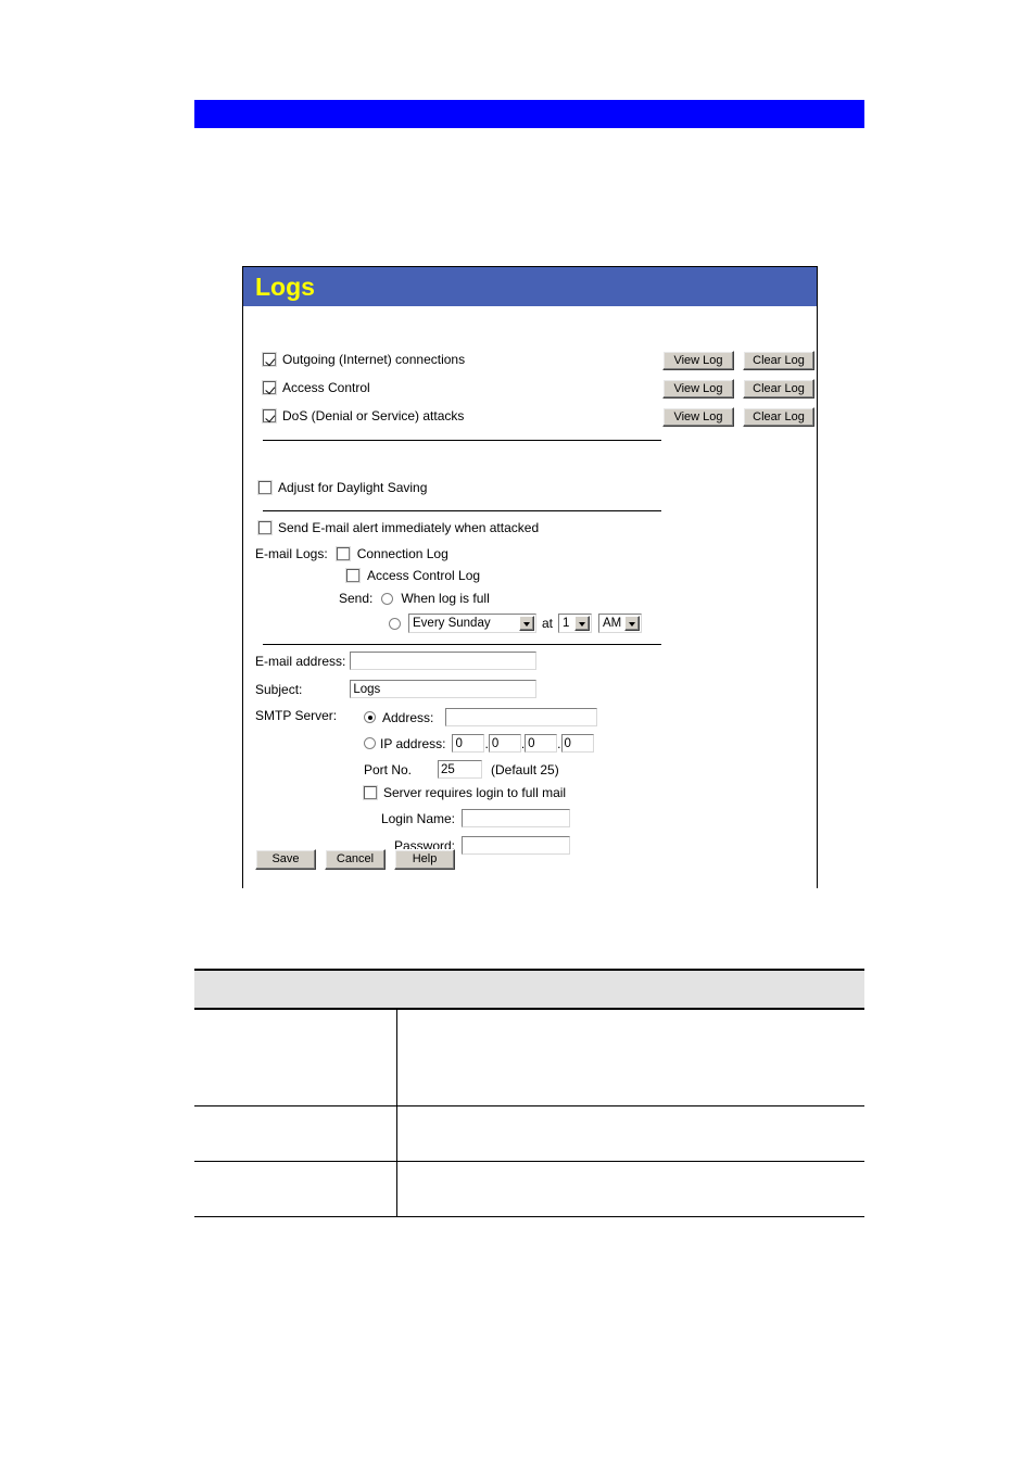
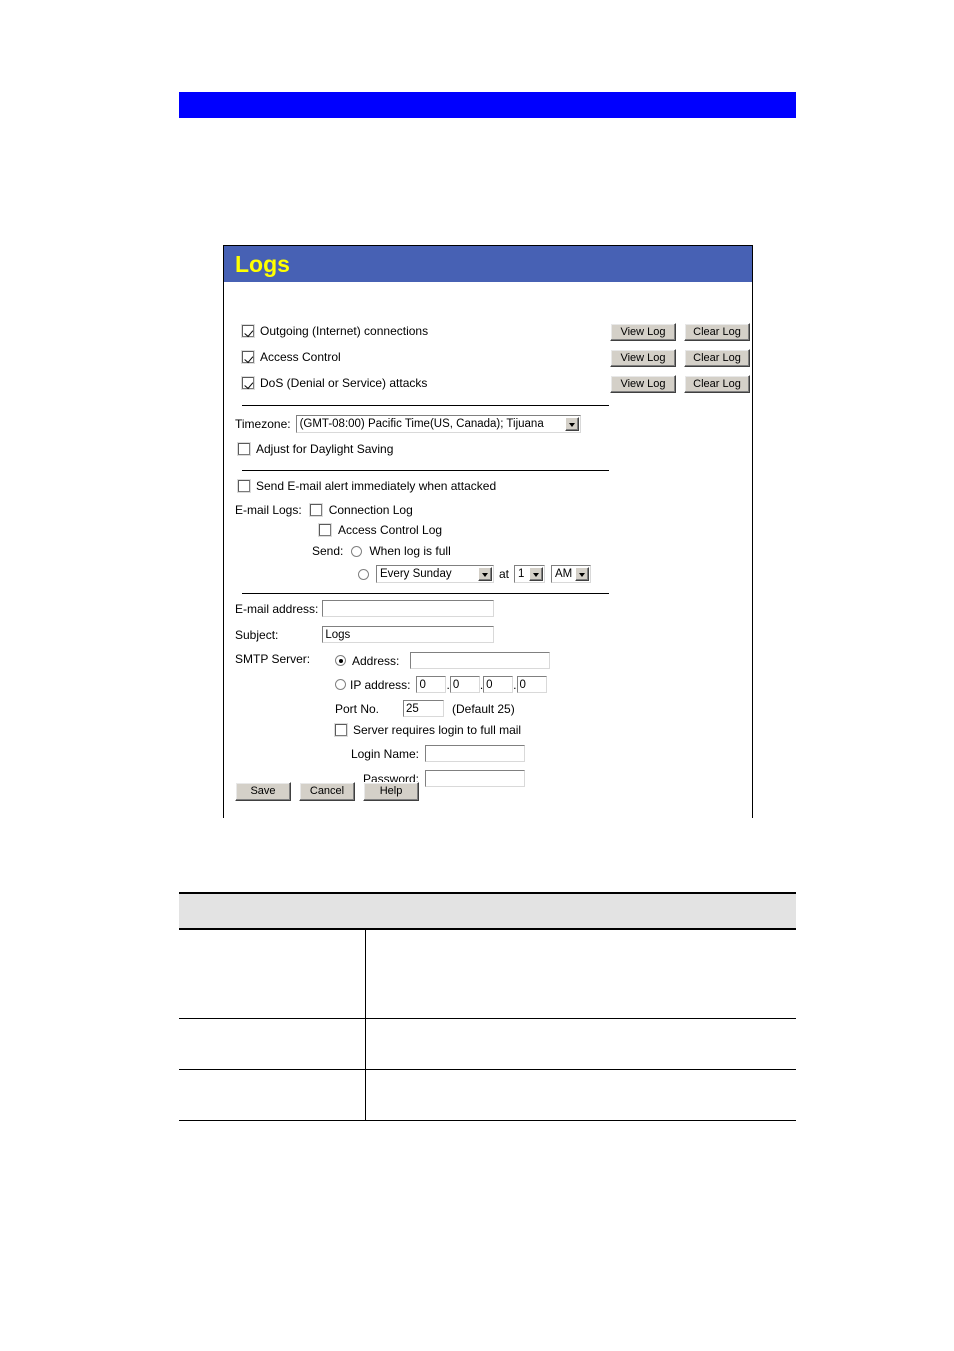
  Logs
  Outgoing (Internet) connections
  View Log
  Clear Log
  Access Control
  View Log
  Clear Log
  DoS (Denial or Service) attacks
  View Log
  Clear Log
+ Timezone:
+ (GMT-08:00) Pacific Time(US, Canada); Tijuana
  Adjust for Daylight Saving
  Send E-mail alert immediately when attacked
  E-mail Logs:
  Connection Log
  Access Control Log
  Send:
  When log is full
  Every Sunday
  at
  1
  AM
  E-mail address:
  Subject:
  Logs
  SMTP Server:
  Address:
  IP address:
  0
  .
  0
  .
  0
  .
  0
  Port No.
  25
  (Default 25)
  Server requires login to full mail
  Login Name:
  Password:
  Save
  Cancel
  Help
